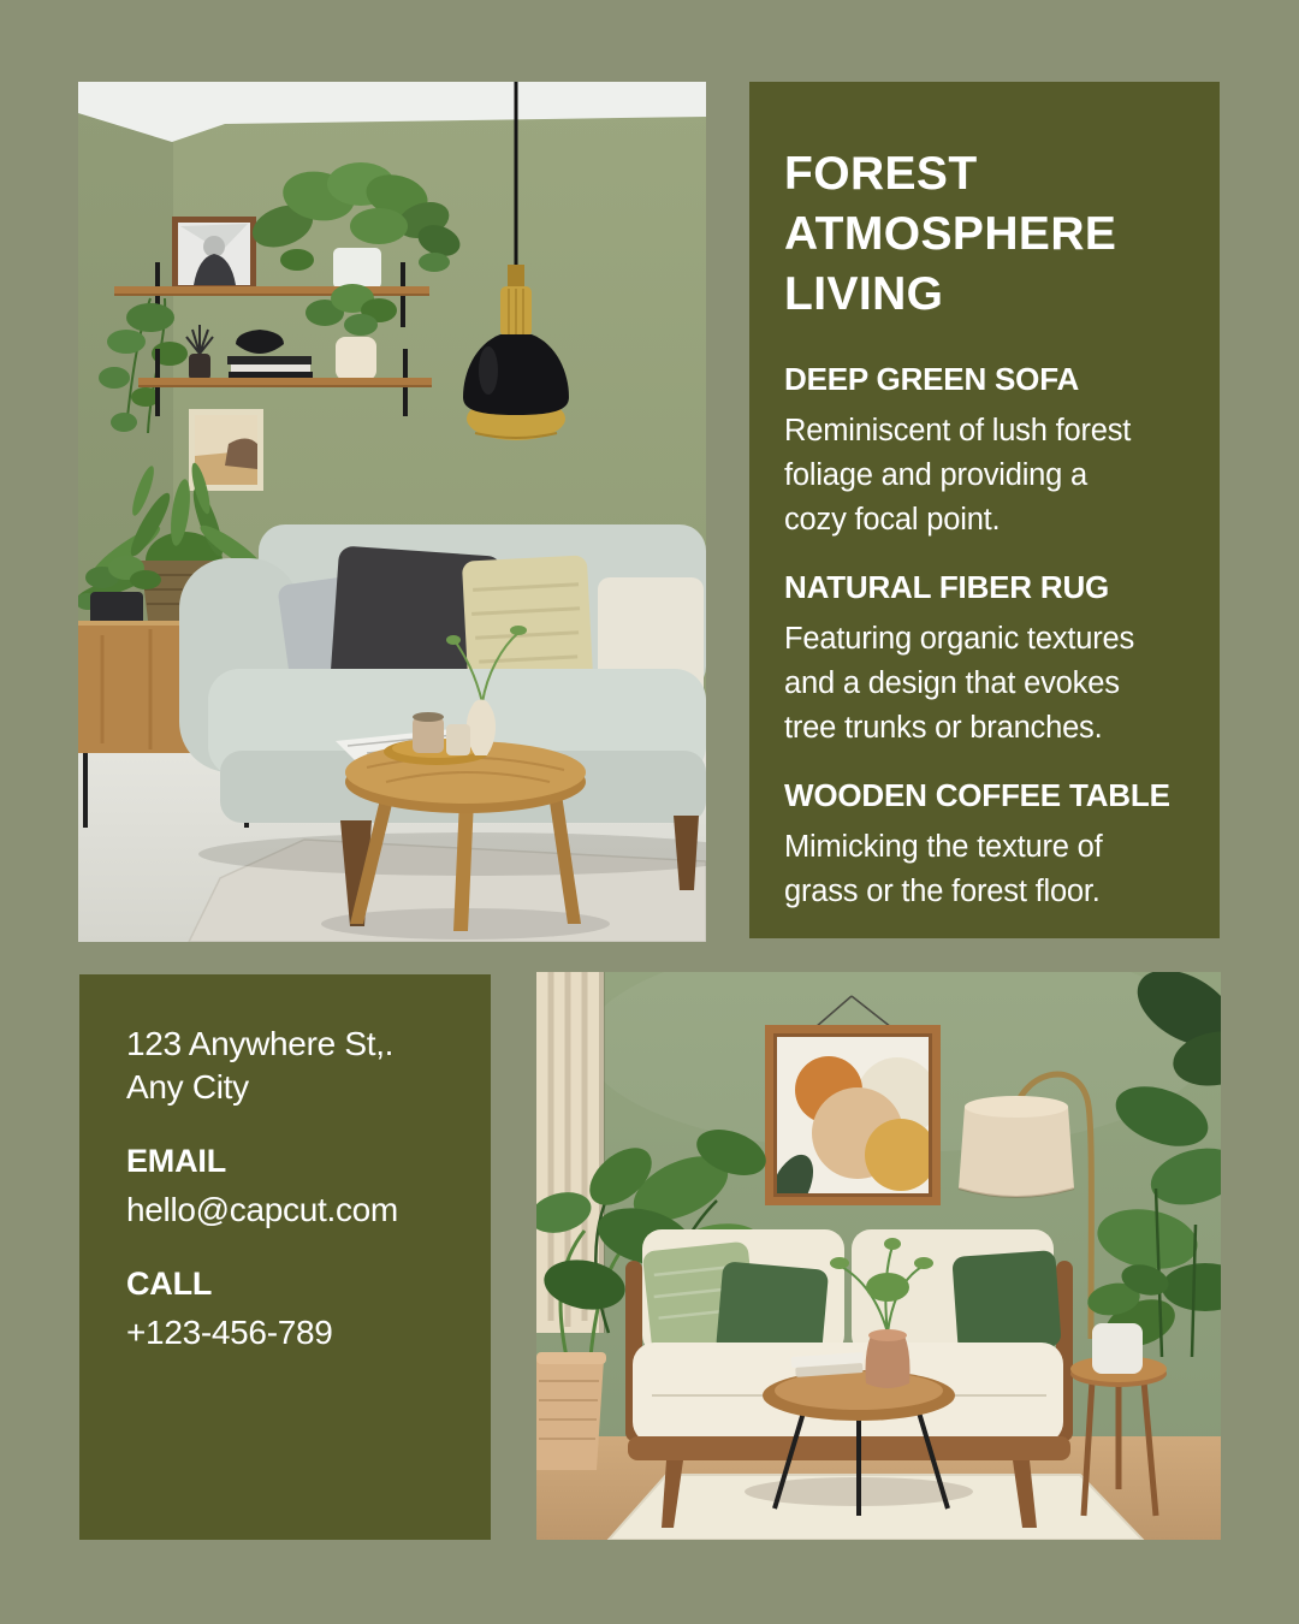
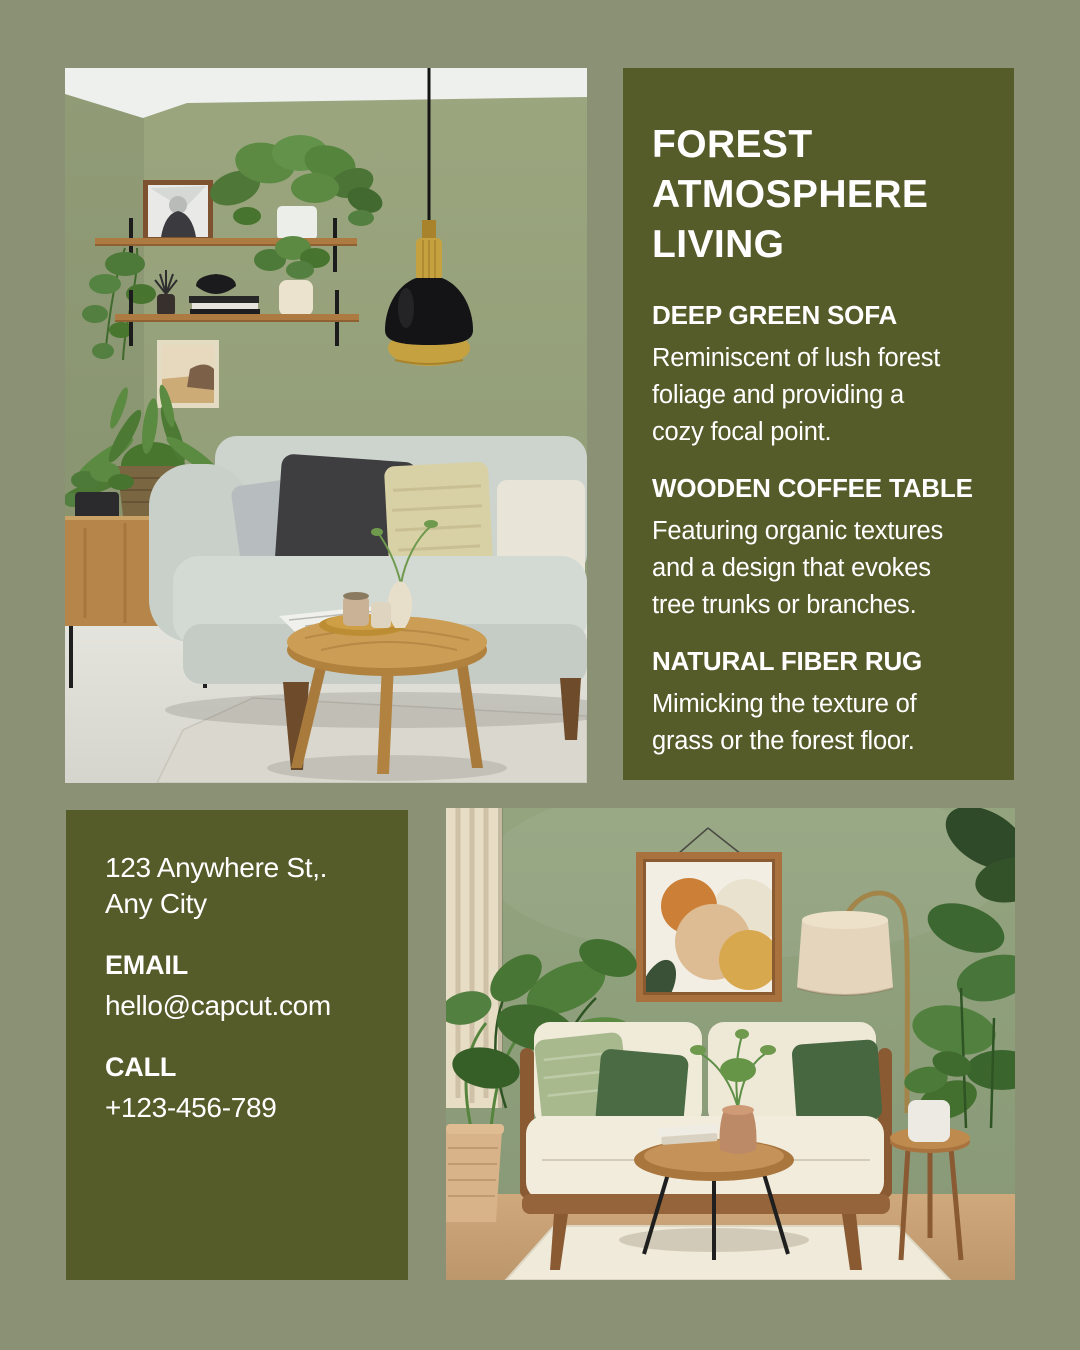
  FOREST
  ATMOSPHERE
  LIVING
  DEEP GREEN SOFA
  Reminiscent of lush forest
  foliage and providing a
  cozy focal point.
- NATURAL FIBER RUG
+ WOODEN COFFEE TABLE
  Featuring organic textures
  and a design that evokes
  tree trunks or branches.
- WOODEN COFFEE TABLE
+ NATURAL FIBER RUG
  Mimicking the texture of
  grass or the forest floor.
  123 Anywhere St,.
  Any City
  EMAIL
  hello@capcut.com
  CALL
  +123-456-789
